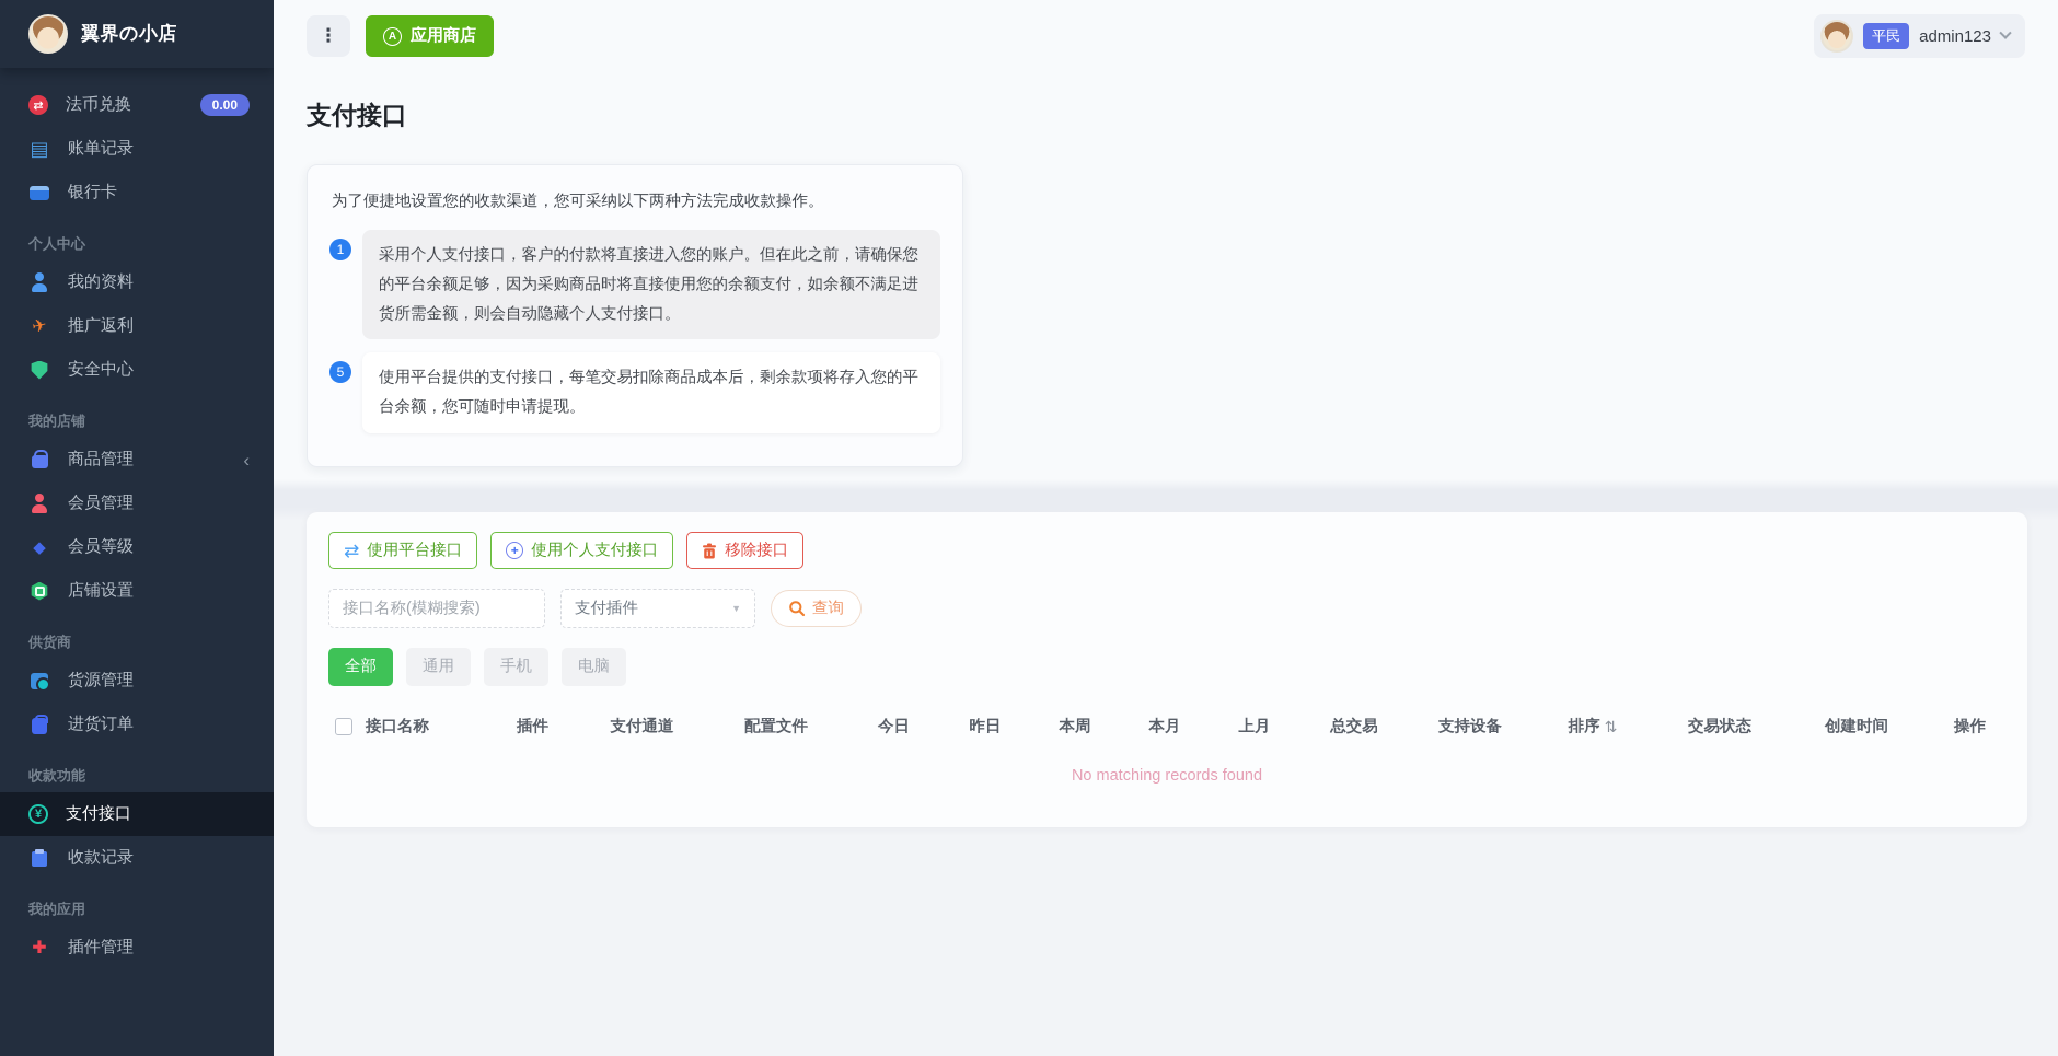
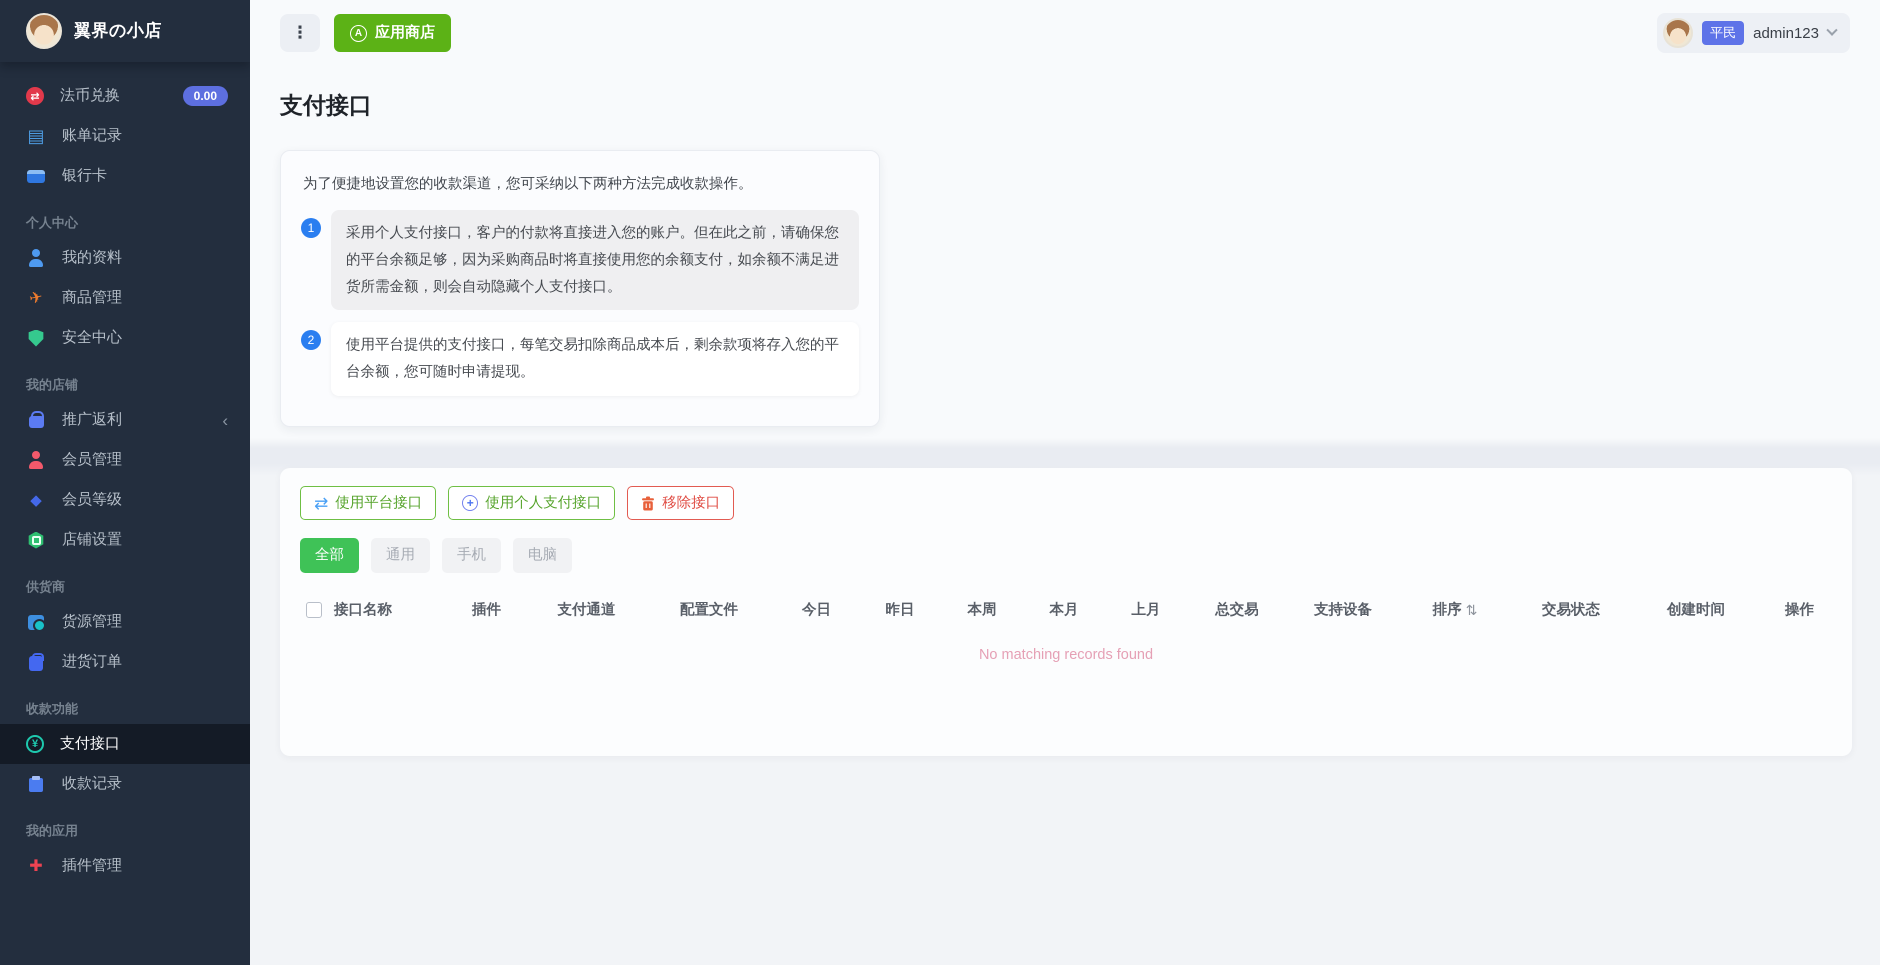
  翼界の小店
  ⇄
  法币兑换
  0.00
  ▤
  账单记录
  银行卡
  个人中心
  我的资料
- 推广返利
+ 商品管理
  安全中心
  我的店铺
- 商品管理
+ 推广返利
  ‹
  会员管理
  ◆
  会员等级
  店铺设置
  供货商
  货源管理
  进货订单
  收款功能
  ¥
  支付接口
  收款记录
  我的应用
  ✚
  插件管理
  ⋮
  应用商店
  平民
  admin123
  支付接口
  为了便捷地设置您的收款渠道，您可采纳以下两种方法完成收款操作。
  1
  采用个人支付接口，客户的付款将直接进入您的账户。但在此之前，请确保您的平台余额足够，因为采购商品时将直接使用您的余额支付，如余额不满足进货所需金额，则会自动隐藏个人支付接口。
- 5
+ 2
  使用平台提供的支付接口，每笔交易扣除商品成本后，剩余款项将存入您的平台余额，您可随时申请提现。
  ⇄
  使用平台接口
  使用个人支付接口
  移除接口
- 接口名称(模糊搜索)
- 支付插件
- ▼
- 查询
  全部
  通用
  手机
  电脑
  接口名称
  插件
  支付通道
  配置文件
  今日
  昨日
  本周
  本月
  上月
  总交易
  支持设备
  排序
  ⇅
  交易状态
  创建时间
  操作
  No matching records found
